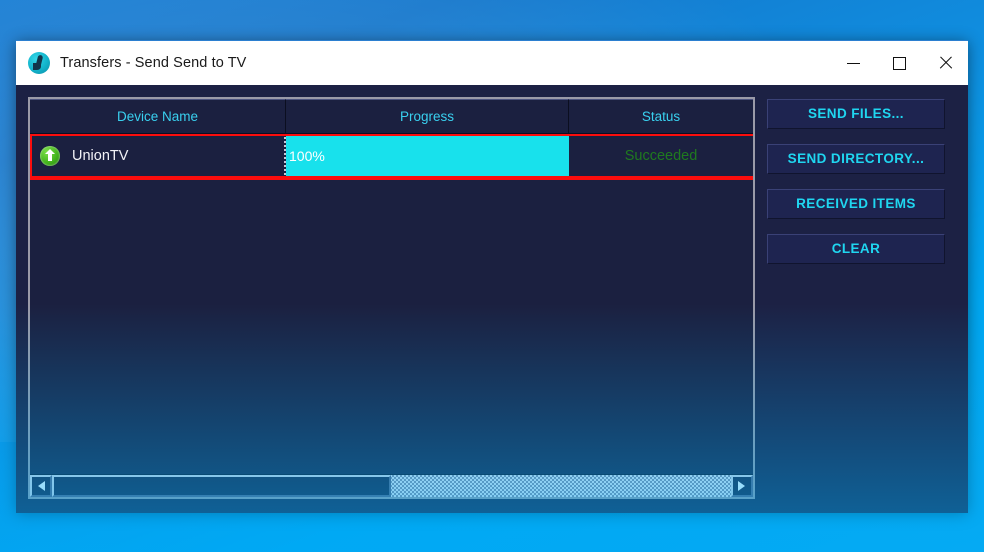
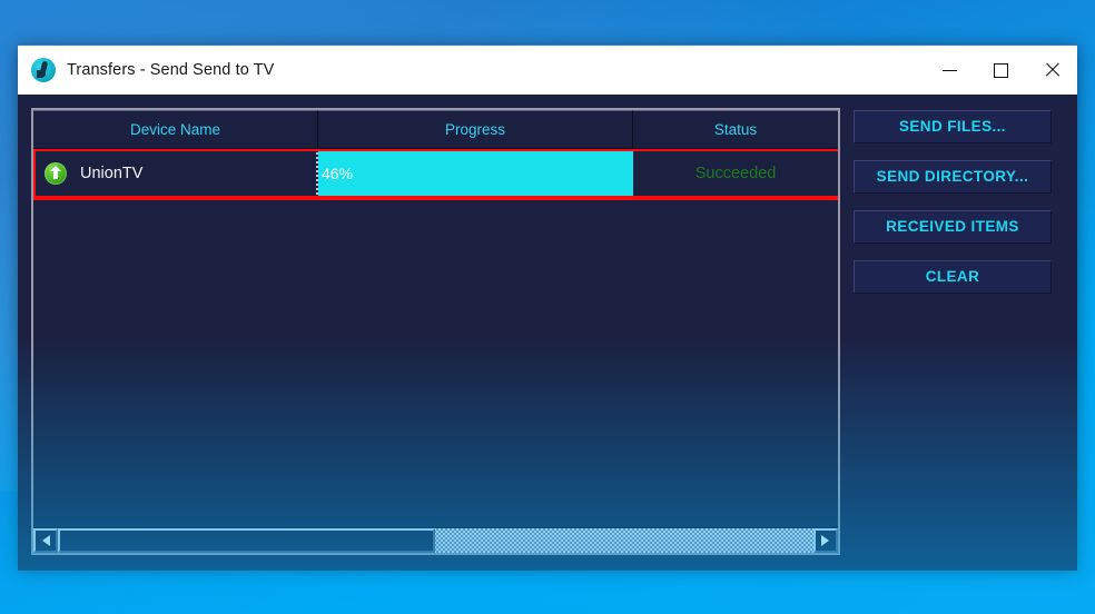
  Transfers - Send Send to TV
  Device Name
  Progress
  Status
  UnionTV
- 100%
+ 46%
  Succeeded
  SEND FILES...
  SEND DIRECTORY...
  RECEIVED ITEMS
  CLEAR
